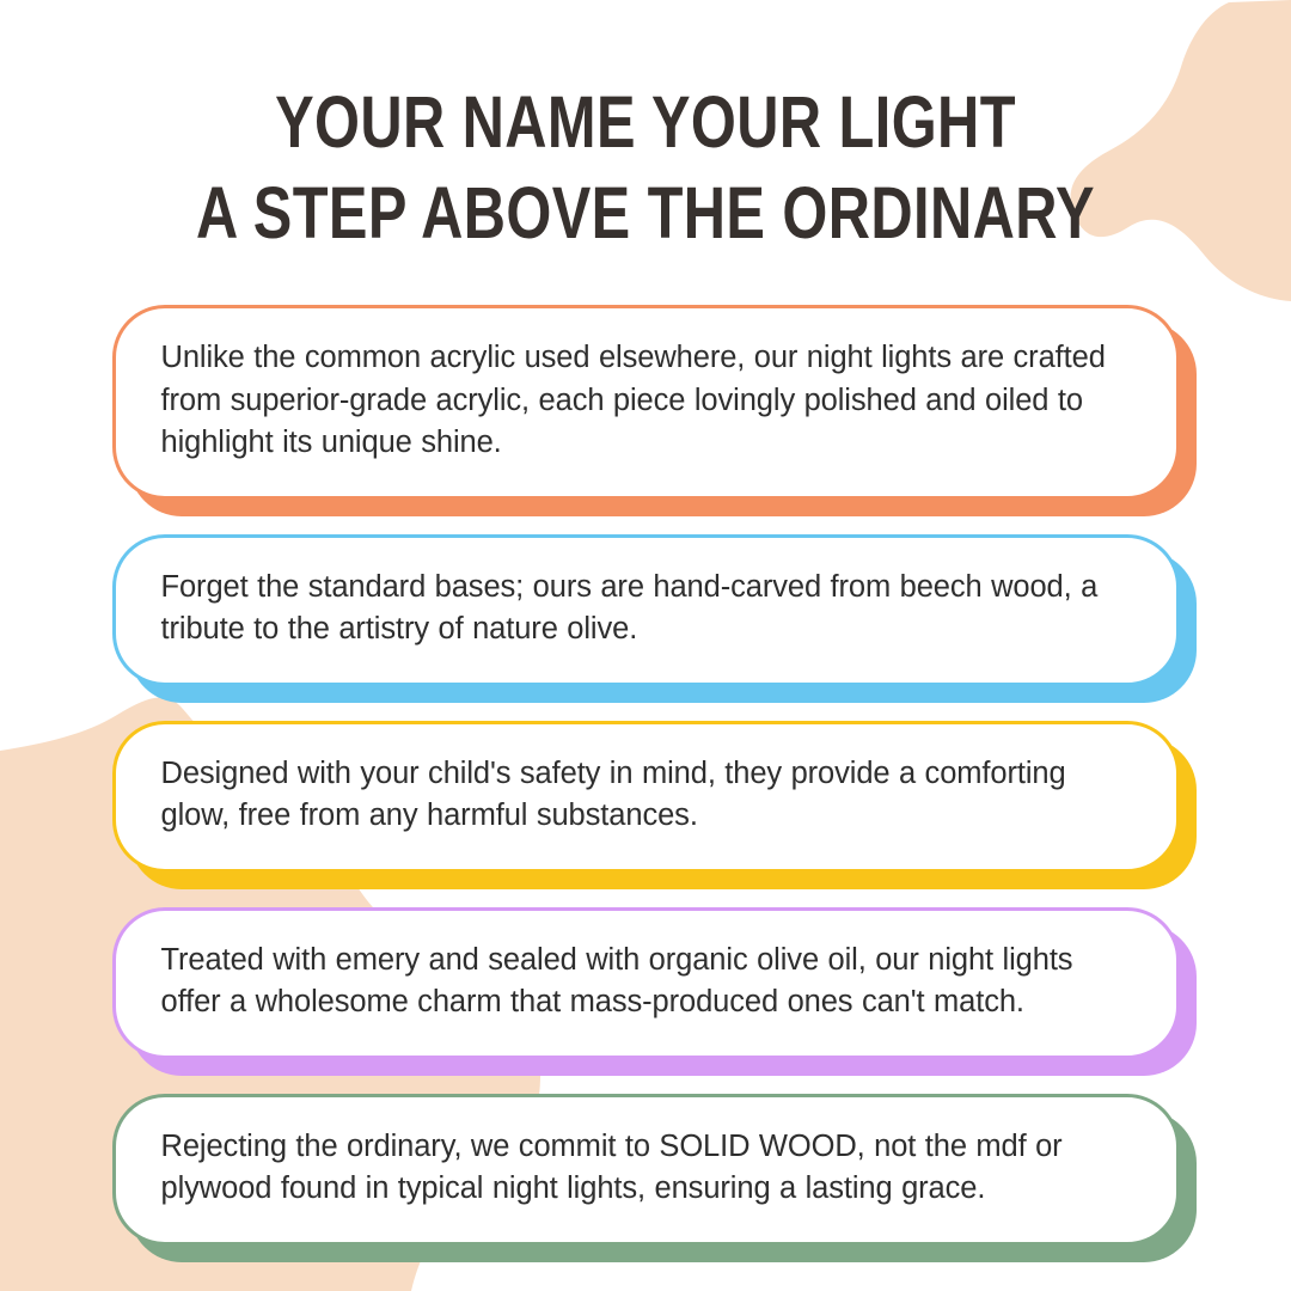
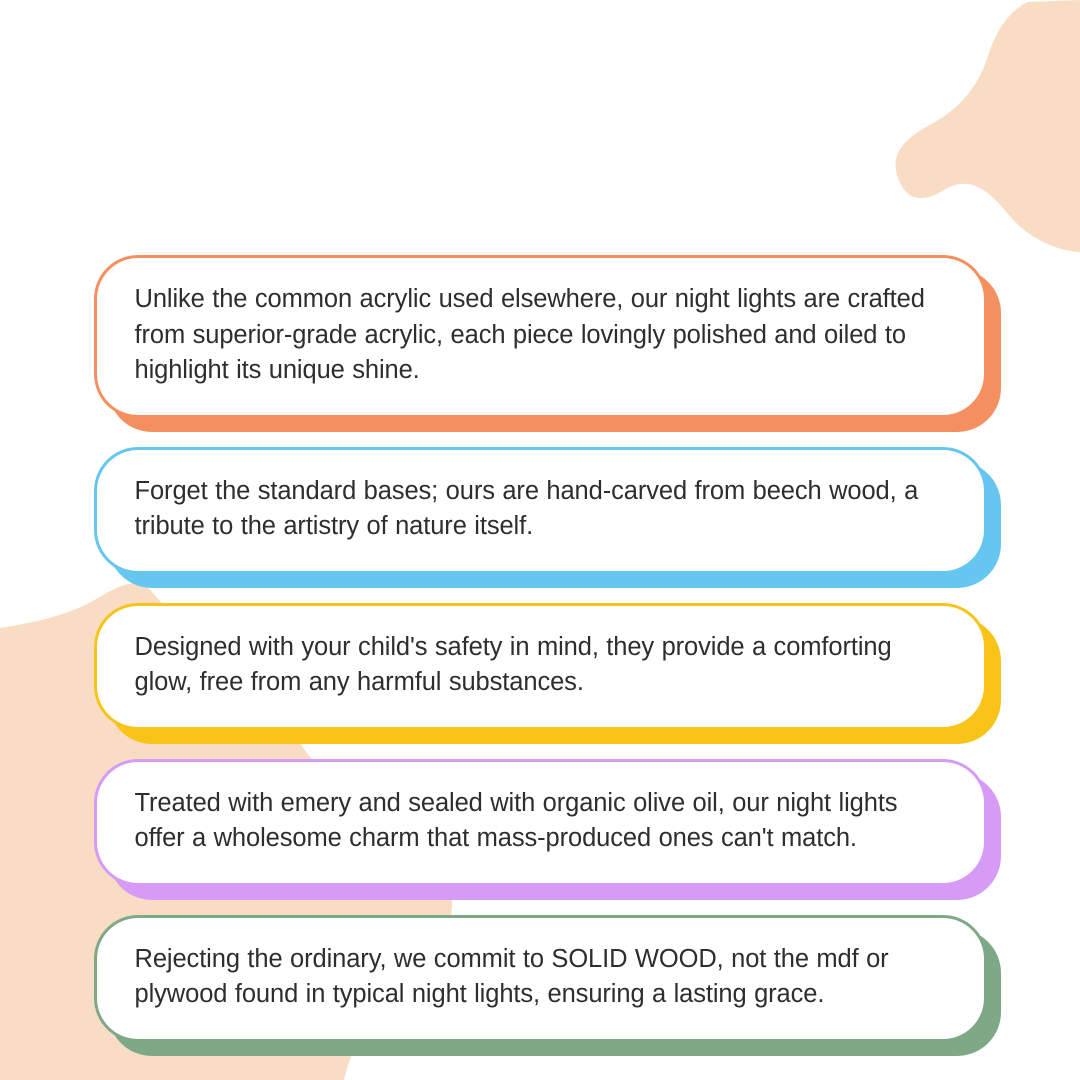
- YOUR NAME YOUR LIGHT
- A STEP ABOVE THE ORDINARY
  Unlike the common acrylic used elsewhere, our night lights are crafted from superior-grade acrylic, each piece lovingly polished and oiled to highlight its unique shine.
- Forget the standard bases; ours are hand-carved from beech wood, a tribute to the artistry of nature olive.
+ Forget the standard bases; ours are hand-carved from beech wood, a tribute to the artistry of nature itself.
  Designed with your child's safety in mind, they provide a comforting glow, free from any harmful substances.
  Treated with emery and sealed with organic olive oil, our night lights offer a wholesome charm that mass-produced ones can't match.
  Rejecting the ordinary, we commit to SOLID WOOD, not the mdf or plywood found in typical night lights, ensuring a lasting grace.
